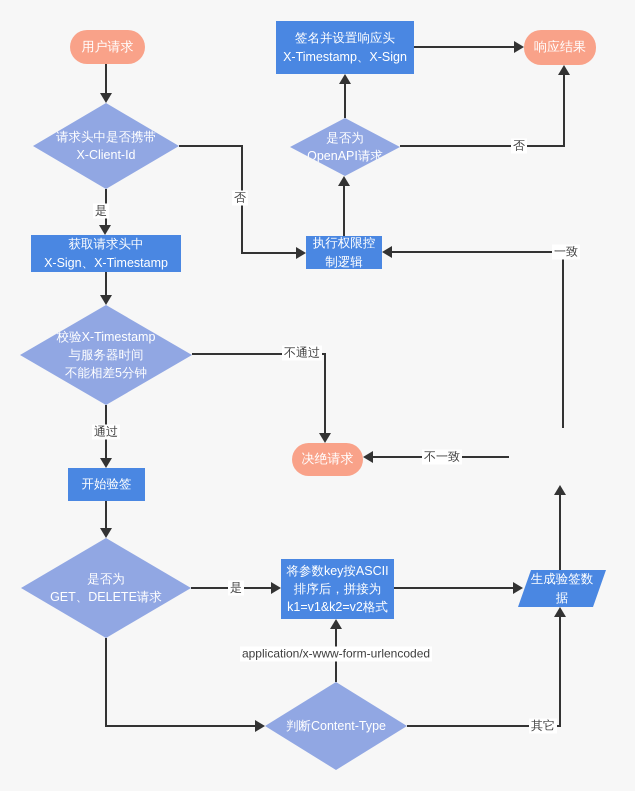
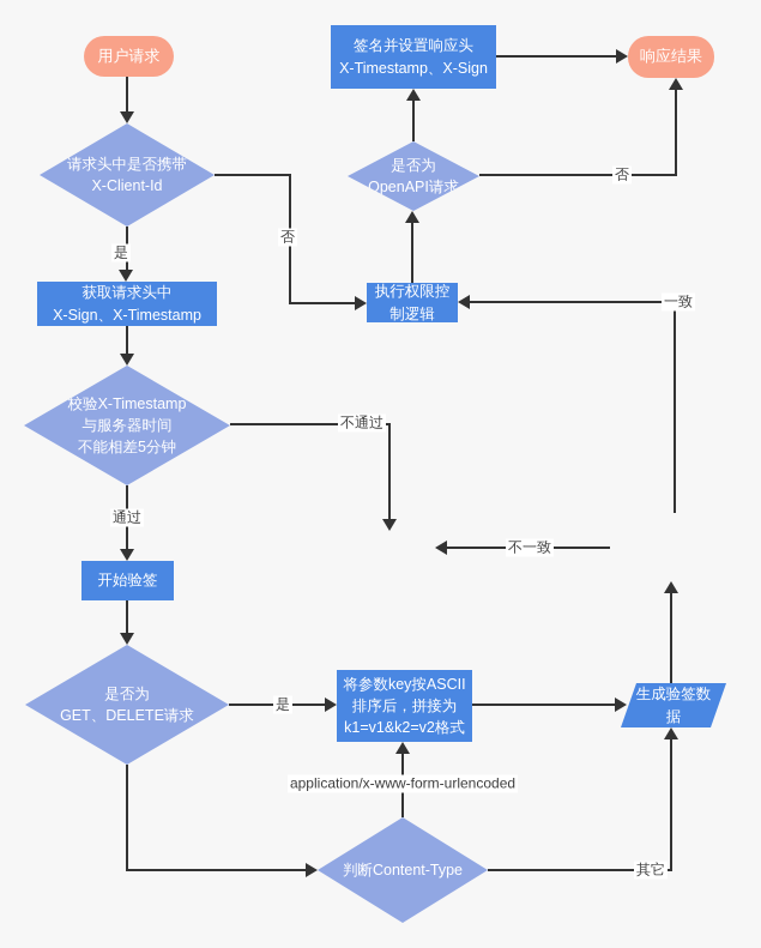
  用户请求
  签名并设置响应头
  X-Timestamp、X-Sign
  响应结果
  请求头中是否携带
  X-Client-Id
  是否为
  OpenAPI请求
  获取请求头中
  X-Sign、X-Timestamp
  执行权限控
  制逻辑
  校验X-Timestamp
  与服务器时间
  不能相差5分钟
- 决绝请求
  开始验签
  是否为
  GET、DELETE请求
  将参数key按ASCII
  排序后，拼接为
  k1=v1&k2=v2格式
  生成验签数
  据
  判断Content-Type
  是
  否
  否
  一致
  不一致
  通过
  不通过
  是
  application/x-www-form-urlencoded
  其它
